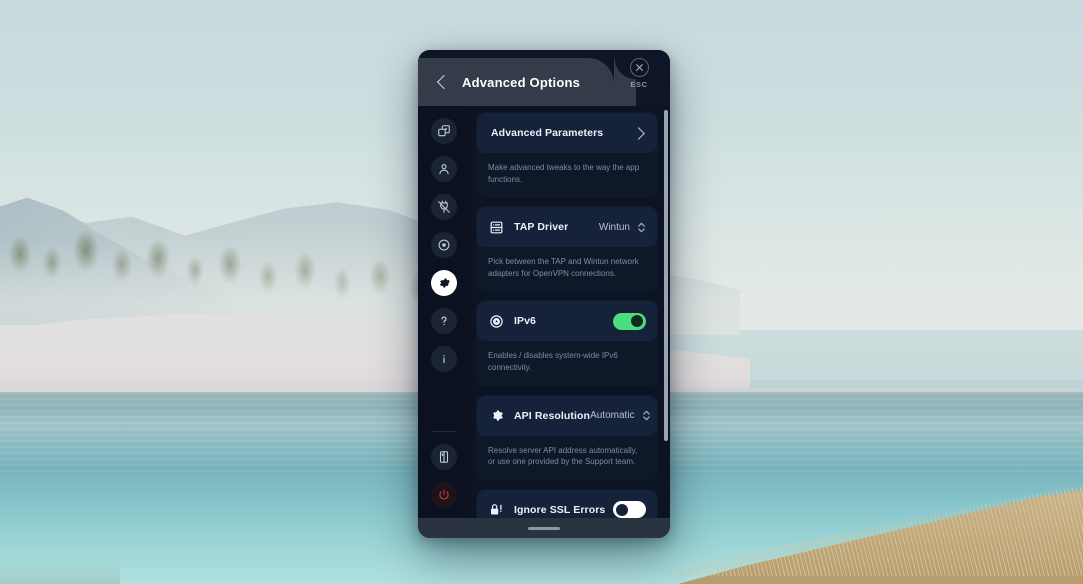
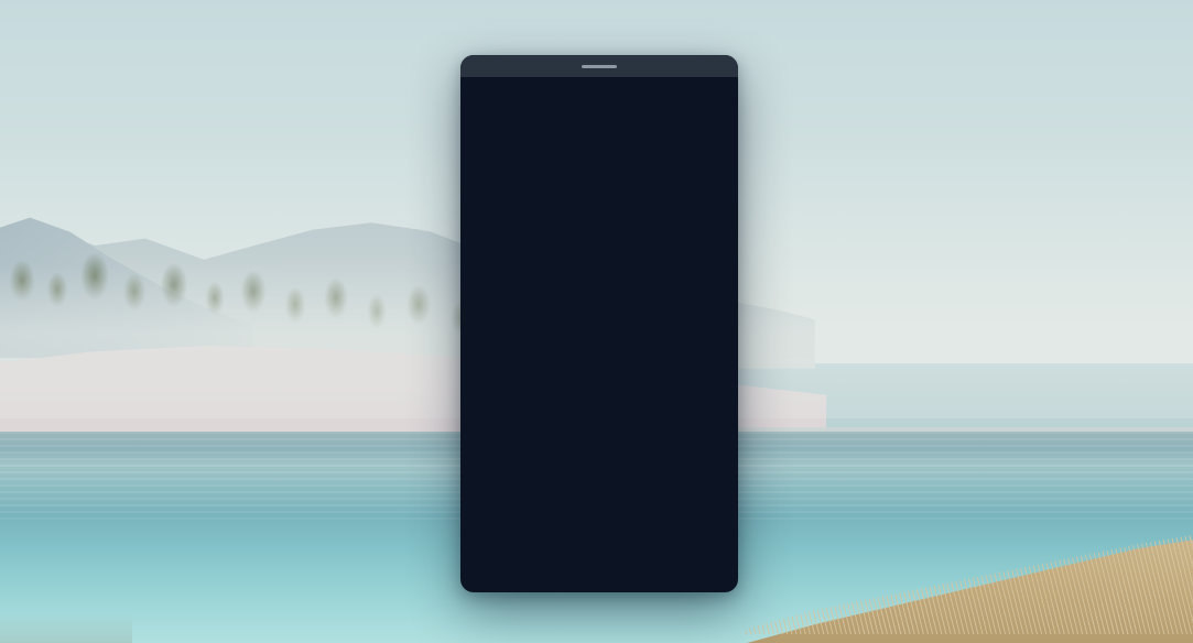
- Advanced Options
- ESC
- Advanced Parameters
- Make advanced tweaks to the way the app functions.
- TAP Driver
- Wintun
- Pick between the TAP and Wintun network adapters for OpenVPN connections.
- IPv6
- Enables / disables system-wide IPv6 connectivity.
- API Resolution
- Automatic
- Resolve server API address automatically, or use one provided by the Support team.
- Ignore SSL Errors
